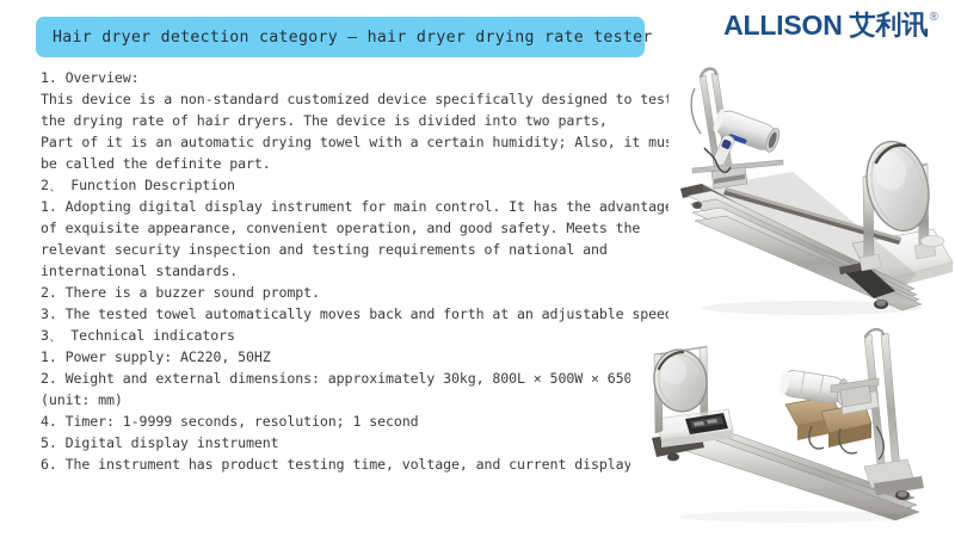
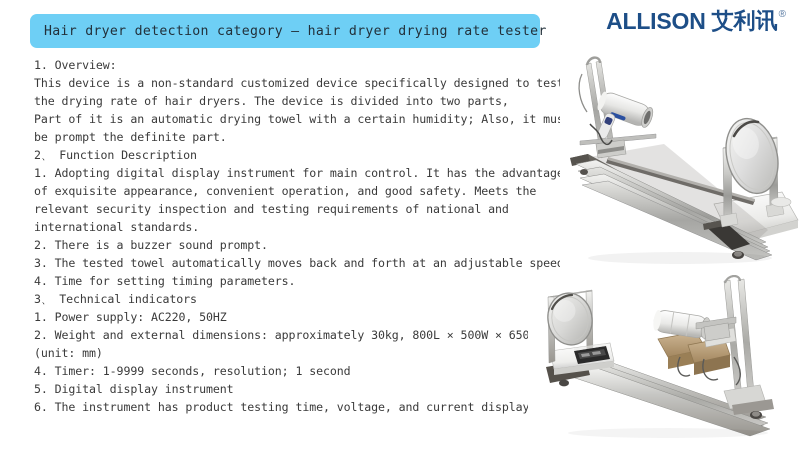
  Hair dryer detection category – hair dryer drying rate tester
  ALLISON
  艾利讯
  ®
  1. Overview:
  This device is a non-standard customized device specifically designed to tes
  the drying rate of hair dryers. The device is divided into two parts,
  Part of it is an automatic drying towel with a certain humidity; Also, it mu
- be called the definite part.
+ be prompt the definite part.
  2、 Function Description
  1. Adopting digital display instrument for main control. It has the advantag
  of exquisite appearance, convenient operation, and good safety. Meets the
  relevant security inspection and testing requirements of national and
  international standards.
  2. There is a buzzer sound prompt.
  3. The tested towel automatically moves back and forth at an adjustable spee
+ 4. Time for setting timing parameters.
  3、 Technical indicators
  1. Power supply: AC220, 50HZ
  2. Weight and external dimensions: approximately 30kg, 800L × 500W × 650
  (unit: mm)
  4. Timer: 1-9999 seconds, resolution; 1 second
  5. Digital display instrument
  6. The instrument has product testing time, voltage, and current display
